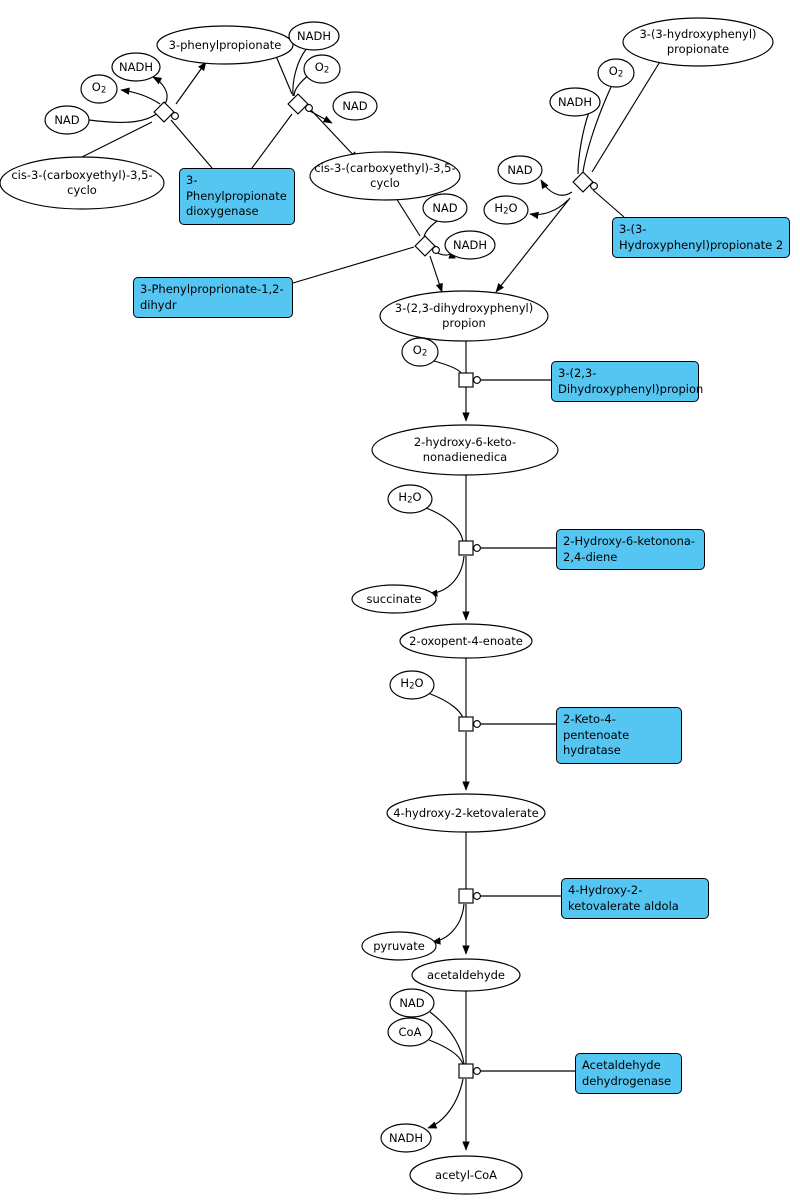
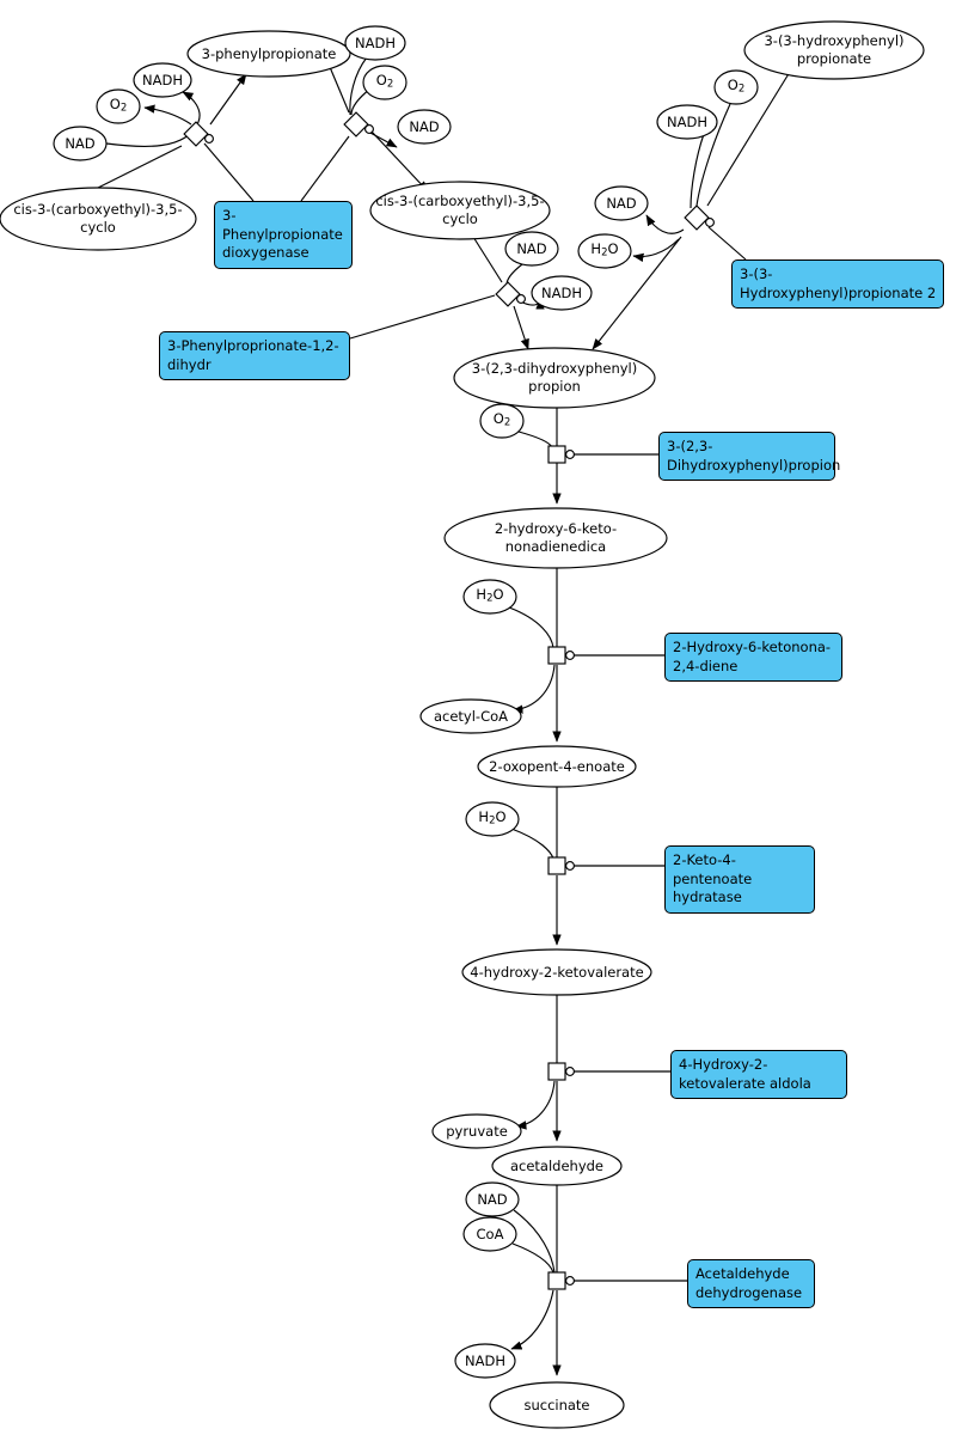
  3-phenylpropionate
  NADH
  O2
  NAD
  NADH
  O2
  NAD
  cis-3-(carboxyethyl)-3,5-
  cyclo
  cis-3-(carboxyethyl)-3,5-
  cyclo
  3-(3-hydroxyphenyl)
  propionate
  O2
  NADH
  NAD
  H2O
  NAD
  NADH
  3-(2,3-dihydroxyphenyl)
  propion
  O2
  2-hydroxy-6-keto-
  nonadienedica
  H2O
- succinate
+ acetyl-CoA
  2-oxopent-4-enoate
  H2O
  4-hydroxy-2-ketovalerate
  pyruvate
  acetaldehyde
  NAD
  CoA
  NADH
- acetyl-CoA
+ succinate
  3-Phenylpropionate dioxygenase
  3-Phenylproprionate-1,2-dihydr
  3-(3-Hydroxyphenyl)propionate 2
  3-(2,3-Dihydroxyphenyl)propion
  2-Hydroxy-6-ketonona-2,4-diene
  2-Keto-4-pentenoate hydratase
  4-Hydroxy-2-ketovalerate aldola
  Acetaldehyde dehydrogenase
